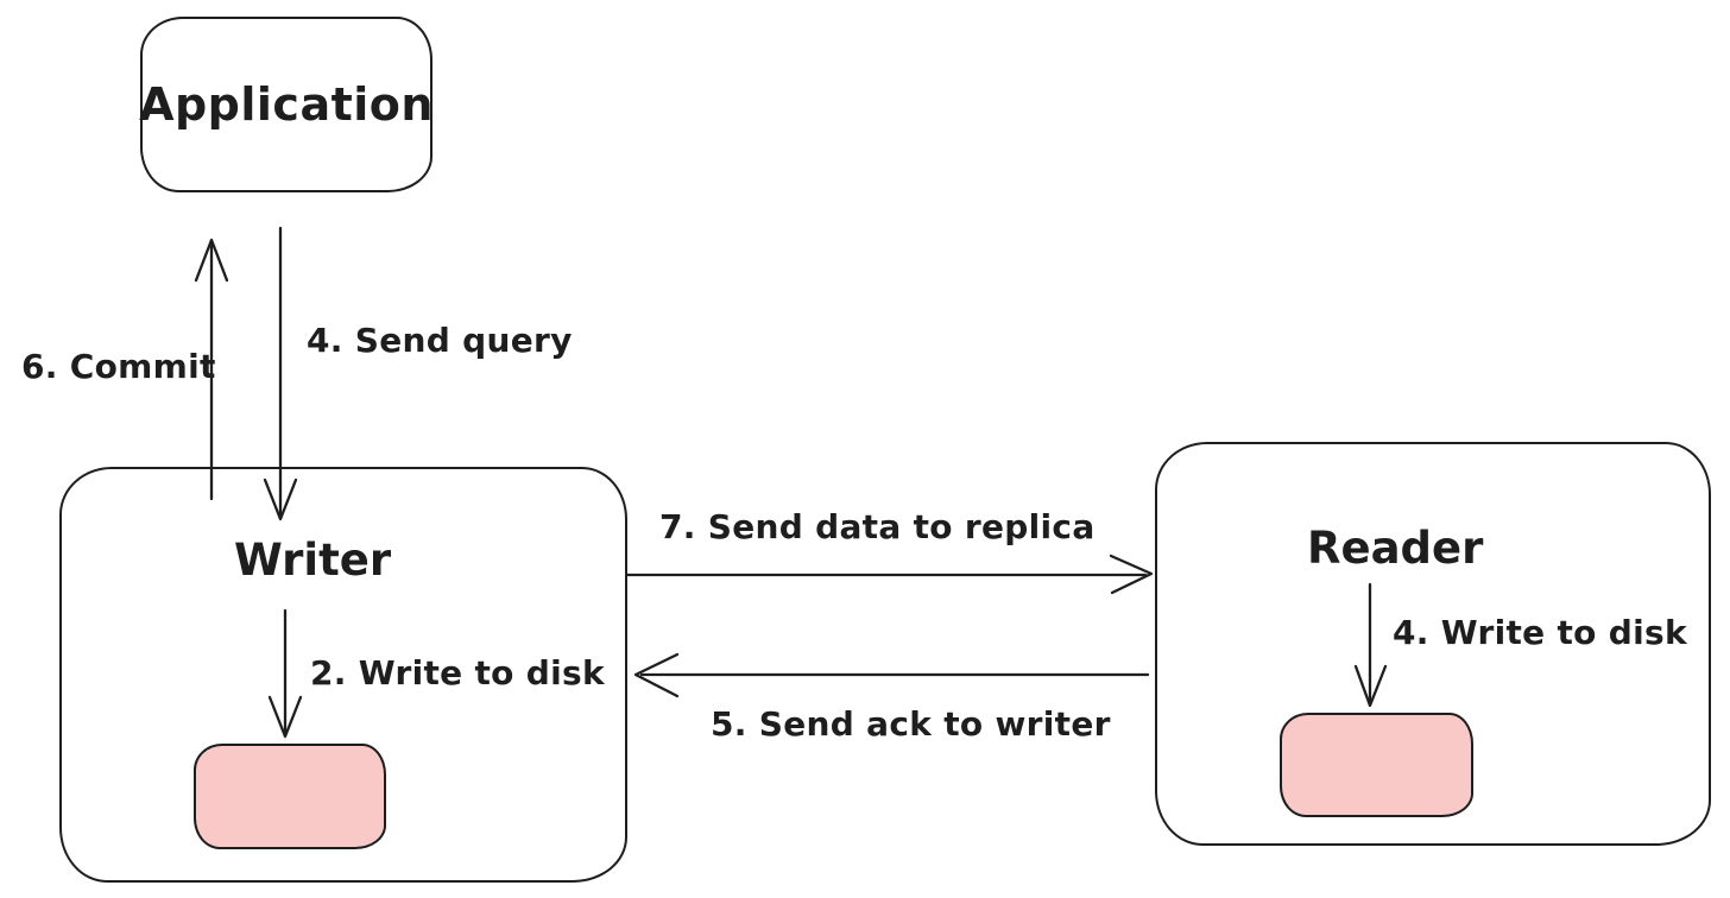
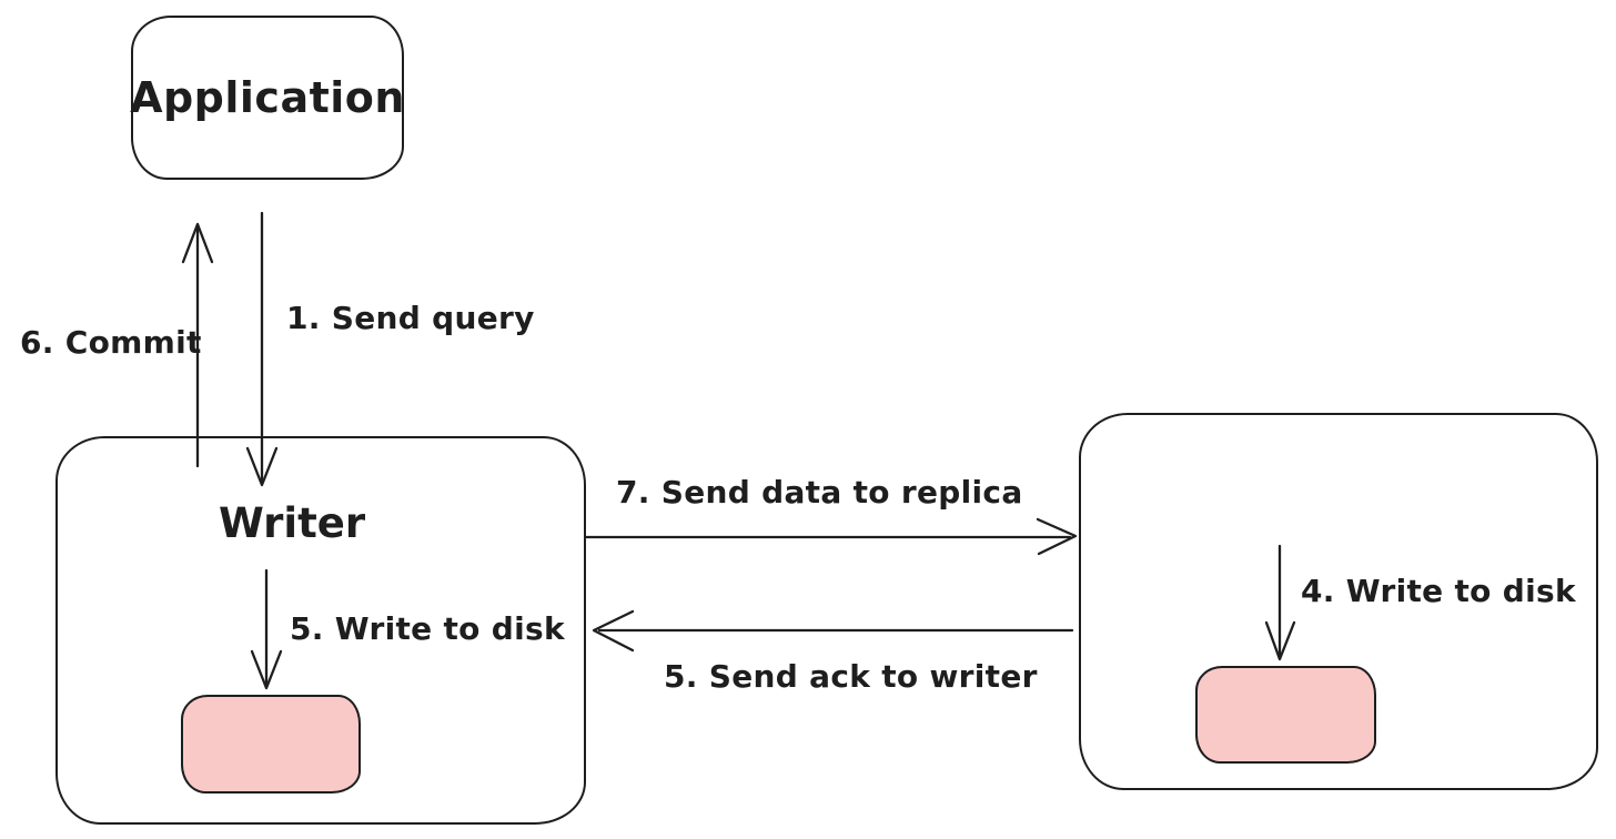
  Application
  Writer
- Reader
- 4. Send query
+ 1. Send query
- 2. Write to disk
+ 5. Write to disk
  7. Send data to replica
  4. Write to disk
  5. Send ack to writer
  6. Commit
